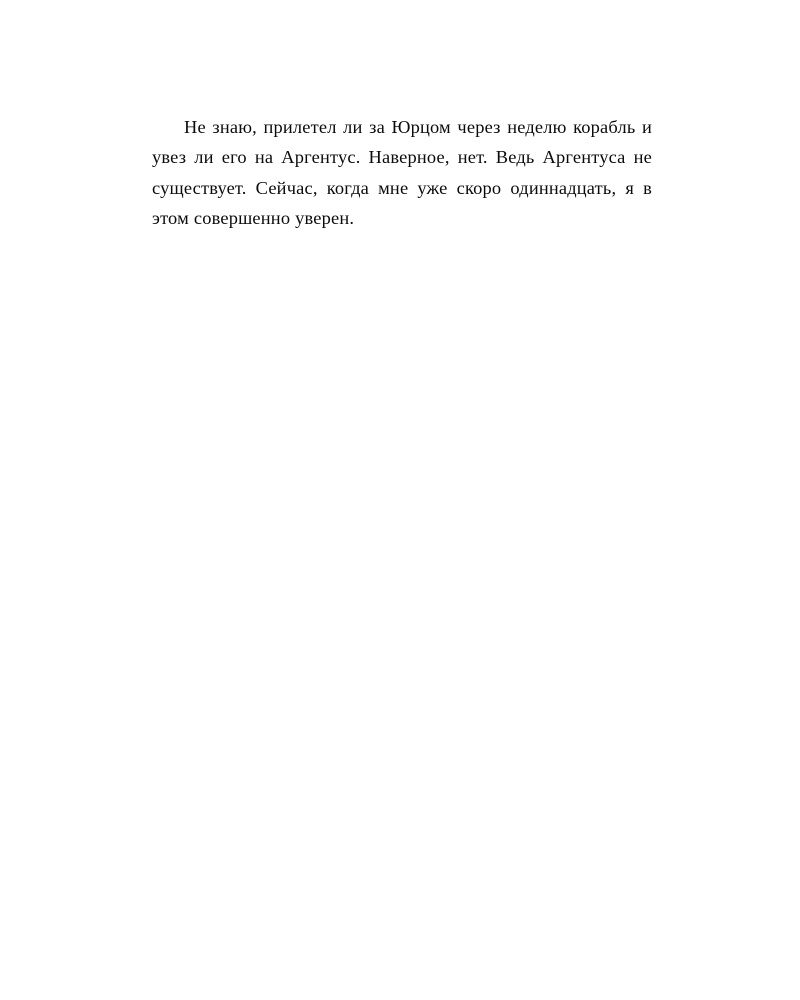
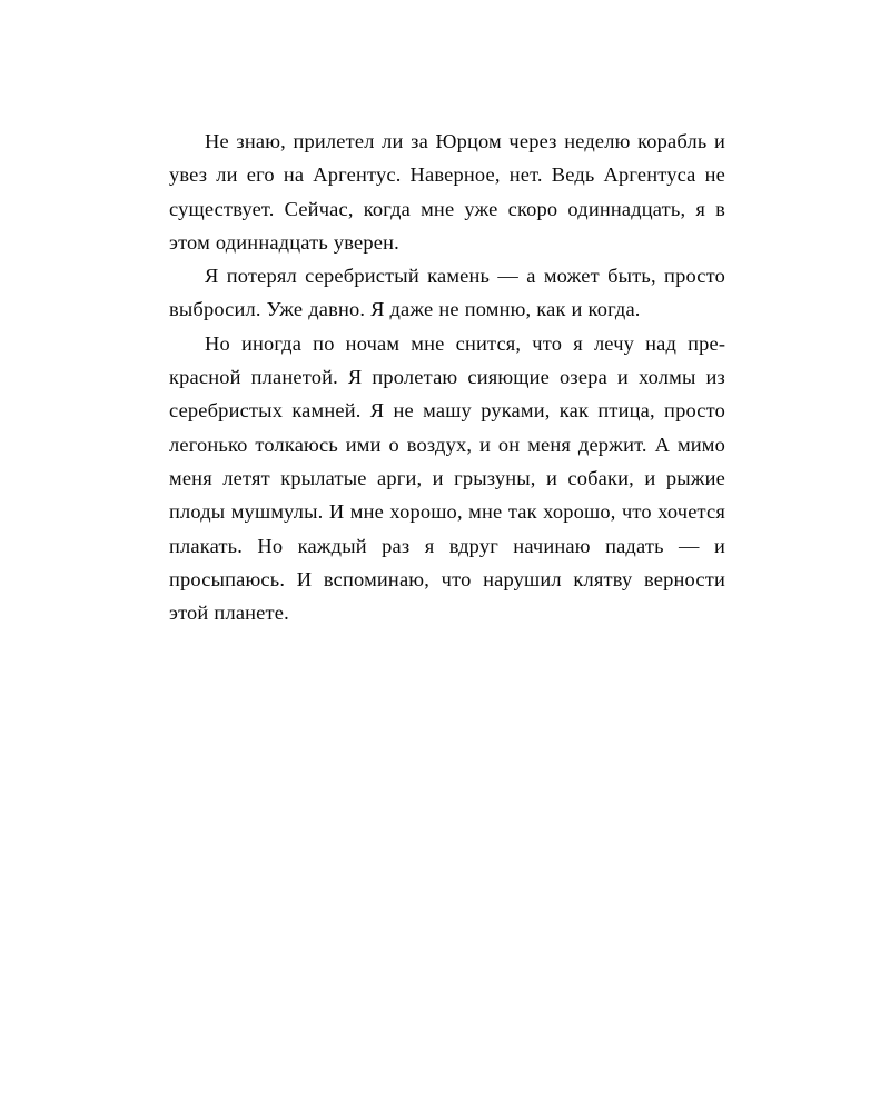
- Не знаю, прилетел ли за Юрцом через неделю ко­рабль и увез ли его на Аргентус. Наверное, нет. Ведь Аргентуса не существует. Сейчас, когда мне уже скоро одиннадцать, я в этом совершенно уверен.
+ Не знаю, прилетел ли за Юрцом через неделю ко­рабль и увез ли его на Аргентус. Наверное, нет. Ведь Аргентуса не существует. Сейчас, когда мне уже скоро одиннадцать, я в этом одиннадцать уверен.
+ Я потерял серебристый камень — а может быть, просто выбросил. Уже давно. Я даже не помню, как и когда.
+ Но иногда по ночам мне снится, что я лечу над пре­красной планетой. Я пролетаю сияющие озера и холмы из серебристых камней. Я не машу руками, как пти­ца, просто легонько толкаюсь ими о воздух, и он ме­ня держит. А мимо меня летят крылатые арги, и грызу­ны, и собаки, и рыжие плоды мушмулы. И мне хорошо, мне так хорошо, что хочется плакать. Но каждый раз я вдруг начинаю падать — и просыпаюсь. И вспоми­наю, что нарушил клятву верности этой планете.
